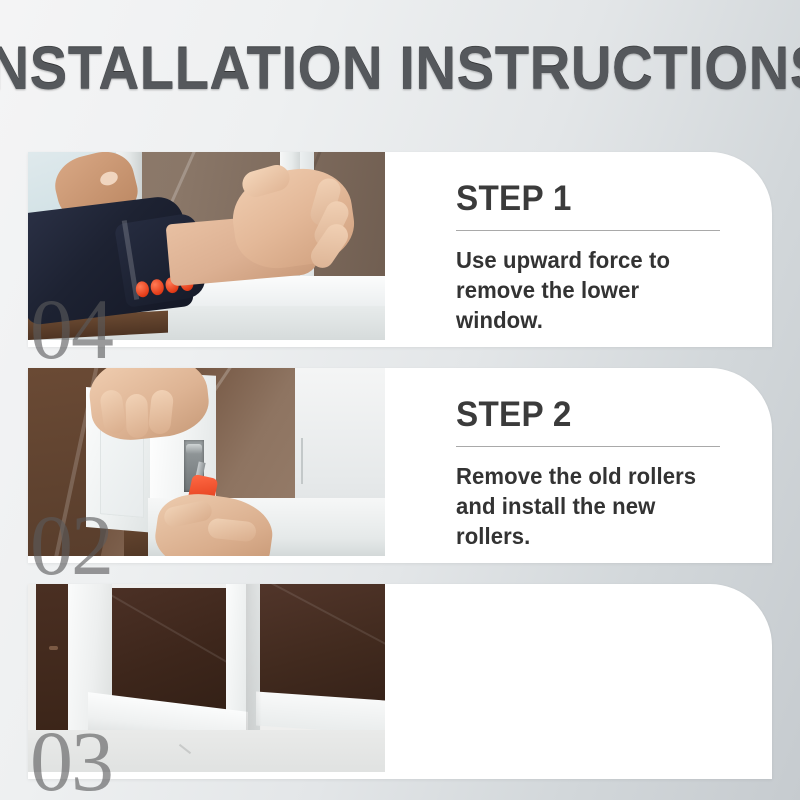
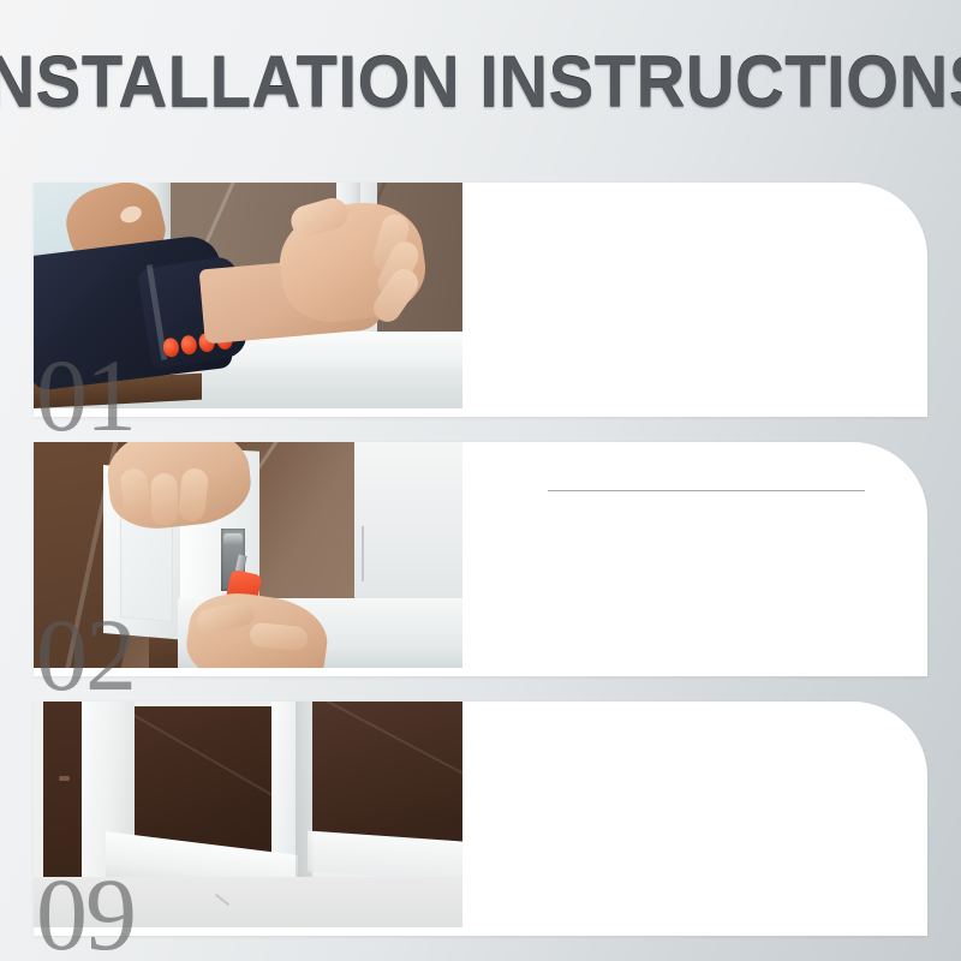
  NSTALLATION INSTRUCTION
- STEP 1
- Use upward force to remove the lower window.
- 04
+ 01
- STEP 2
- Remove the old rollers and install the new rollers.
  02
- 03
+ 09
